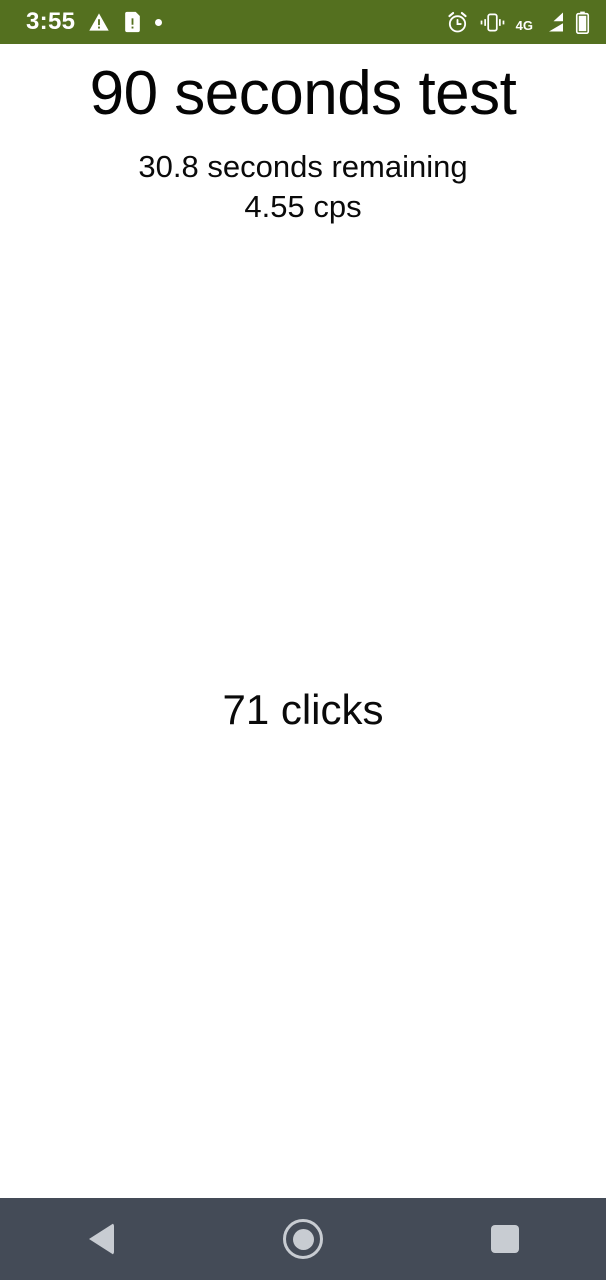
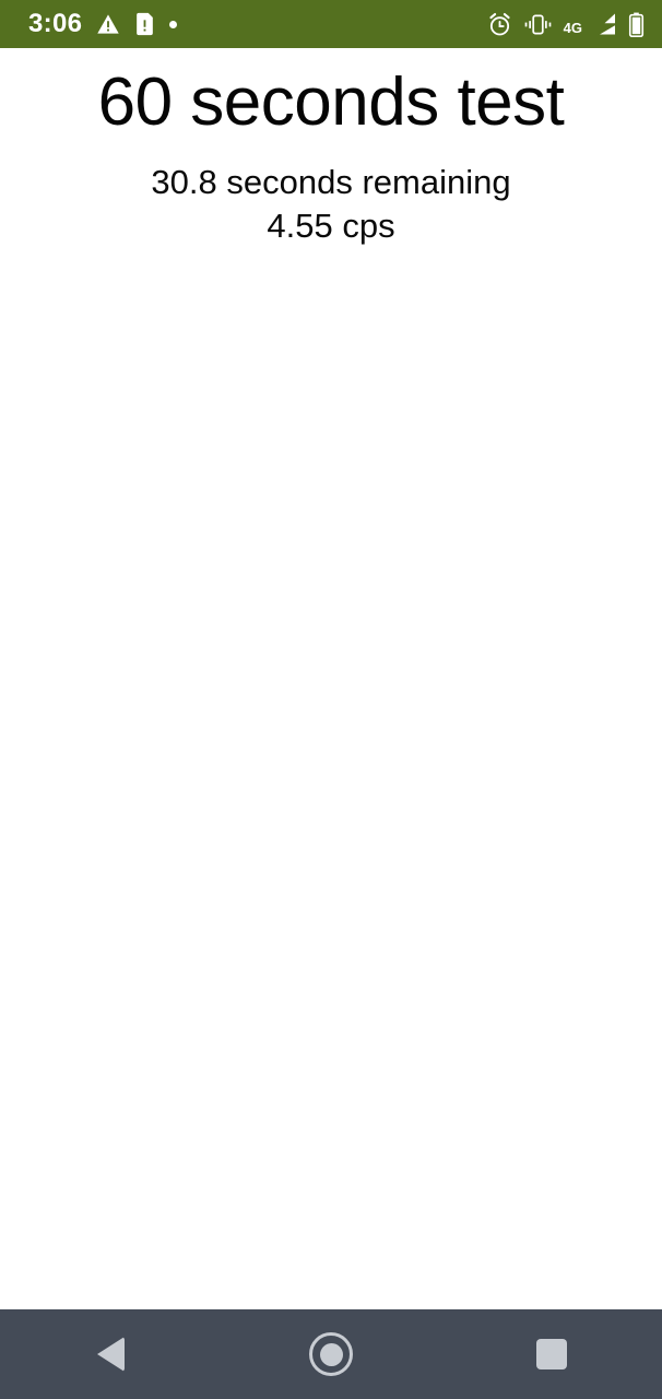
- 3:55
+ 3:06
  4G
- 90 seconds test
+ 60 seconds test
  30.8 seconds remaining
  4.55 cps
- 71 clicks
